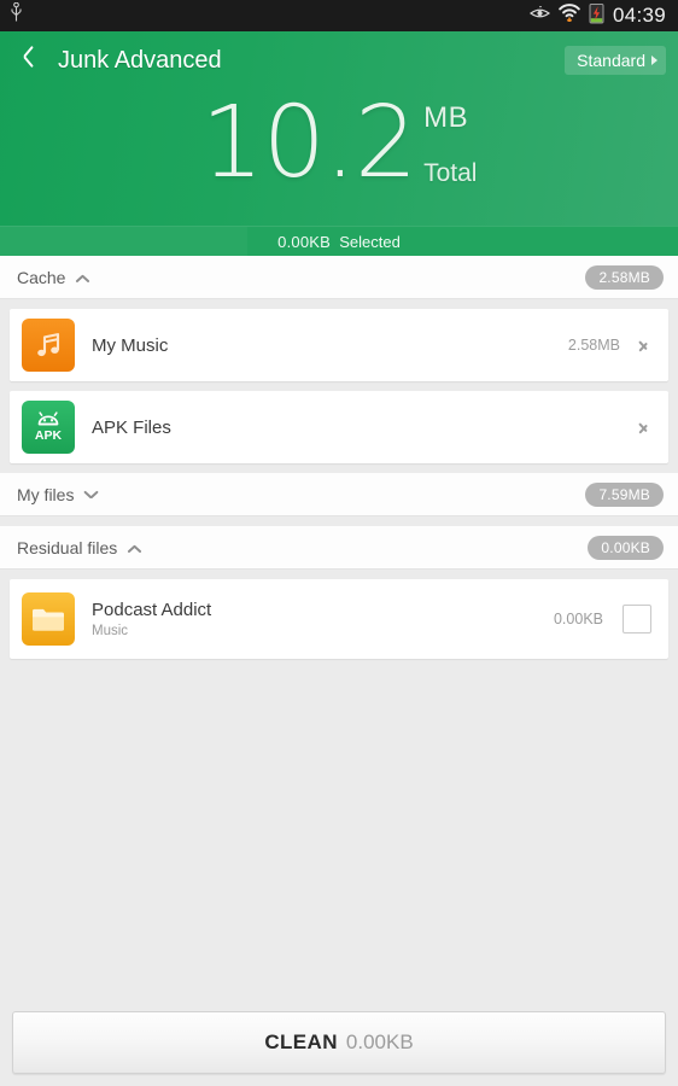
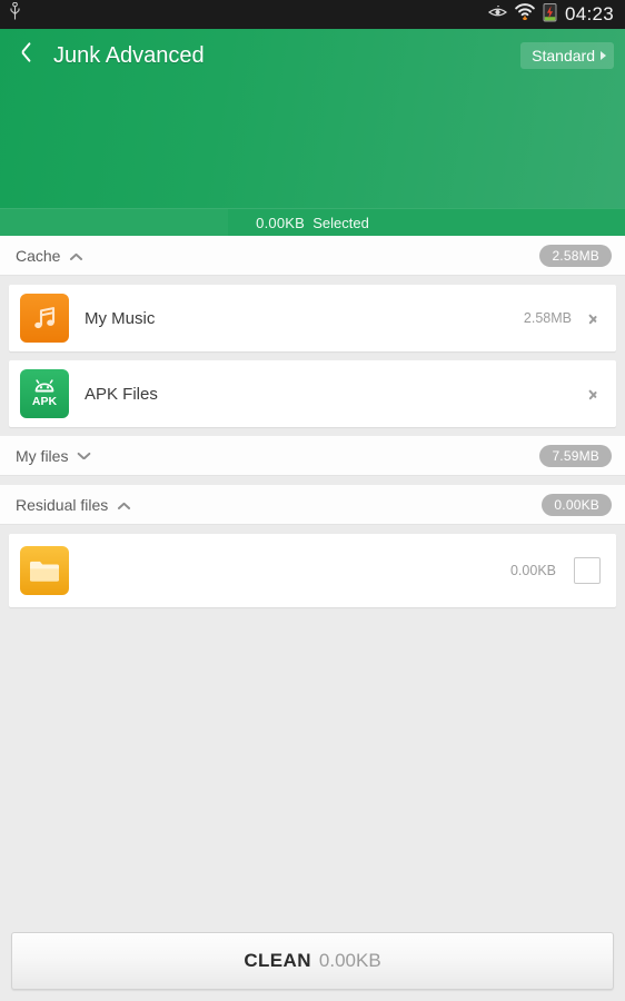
- 04:39
+ 04:23
  Junk Advanced
  Standard
- 10.2
- MB
- Total
  0.00KB Selected
  Cache
  2.58MB
  My Music
  2.58MB
  APK
  APK Files
  My files
  7.59MB
  Residual files
  0.00KB
- Podcast Addict
- Music
  0.00KB
  CLEAN
  0.00KB
